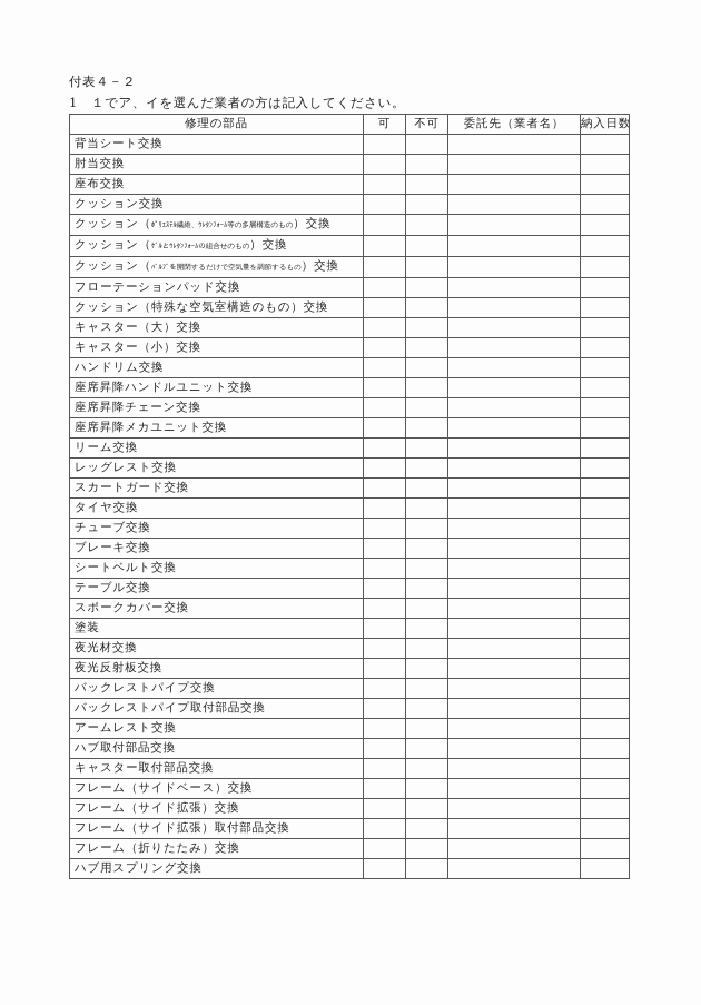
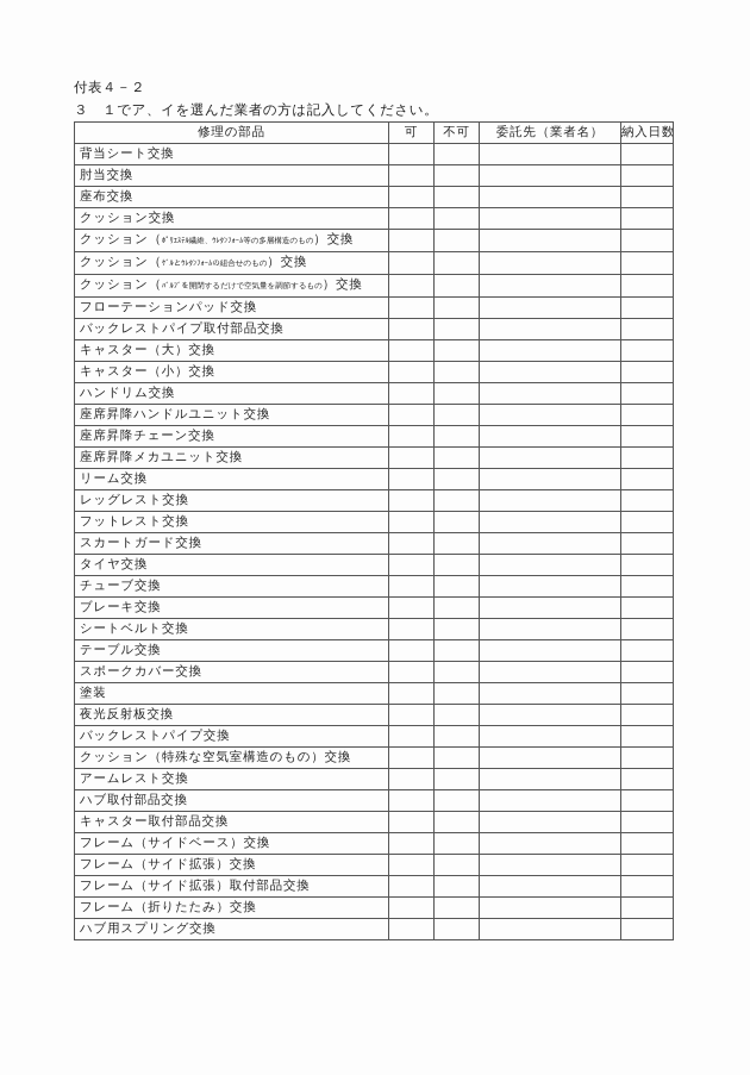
  付表４－２
- 1 １でア、イを選んだ業者の方は記入してください。
+ ３ １でア、イを選んだ業者の方は記入してください。
  修理の部品	可	不可	委託先（業者名）	納入日数
  背当シート交換
  肘当交換
  座布交換
  クッション交換
  クッション（ﾎﾟﾘｴｽﾃﾙ繊維、ｳﾚﾀﾝﾌｫｰﾑ等の多層構造のもの）交換
  クッション（ｹﾞﾙとｳﾚﾀﾝﾌｫｰﾑの組合せのもの）交換
  クッション（ﾊﾞﾙﾌﾞを開閉するだけで空気量を調節するもの）交換
  フローテーションパッド交換
- クッション（特殊な空気室構造のもの）交換
+ バックレストパイプ取付部品交換
  キャスター（大）交換
  キャスター（小）交換
  ハンドリム交換
  座席昇降ハンドルユニット交換
  座席昇降チェーン交換
  座席昇降メカユニット交換
  リーム交換
  レッグレスト交換
+ フットレスト交換
  スカートガード交換
  タイヤ交換
  チューブ交換
  ブレーキ交換
  シートベルト交換
  テーブル交換
  スポークカバー交換
  塗装
- 夜光材交換
  夜光反射板交換
  バックレストパイプ交換
- バックレストパイプ取付部品交換
+ クッション（特殊な空気室構造のもの）交換
  アームレスト交換
  ハブ取付部品交換
  キャスター取付部品交換
  フレーム（サイドベース）交換
  フレーム（サイド拡張）交換
  フレーム（サイド拡張）取付部品交換
  フレーム（折りたたみ）交換
  ハブ用スプリング交換
